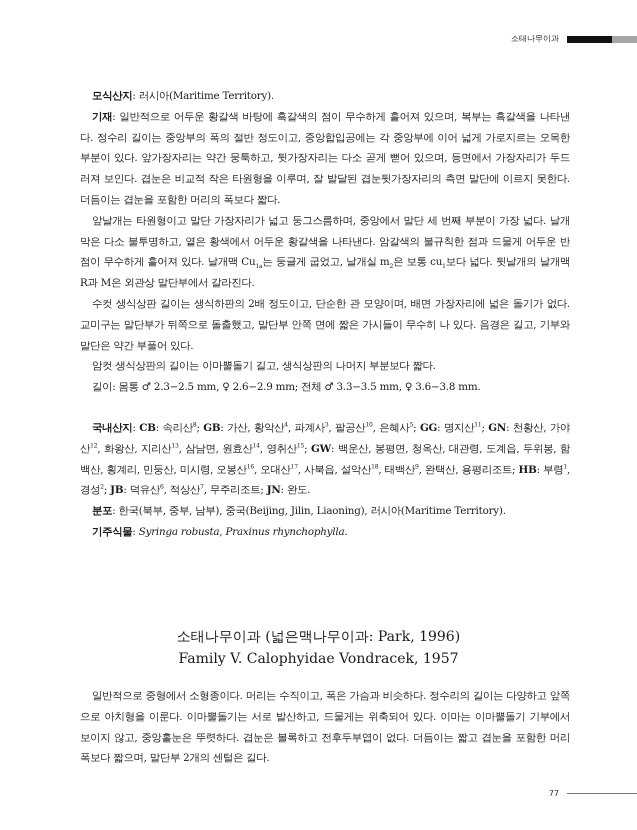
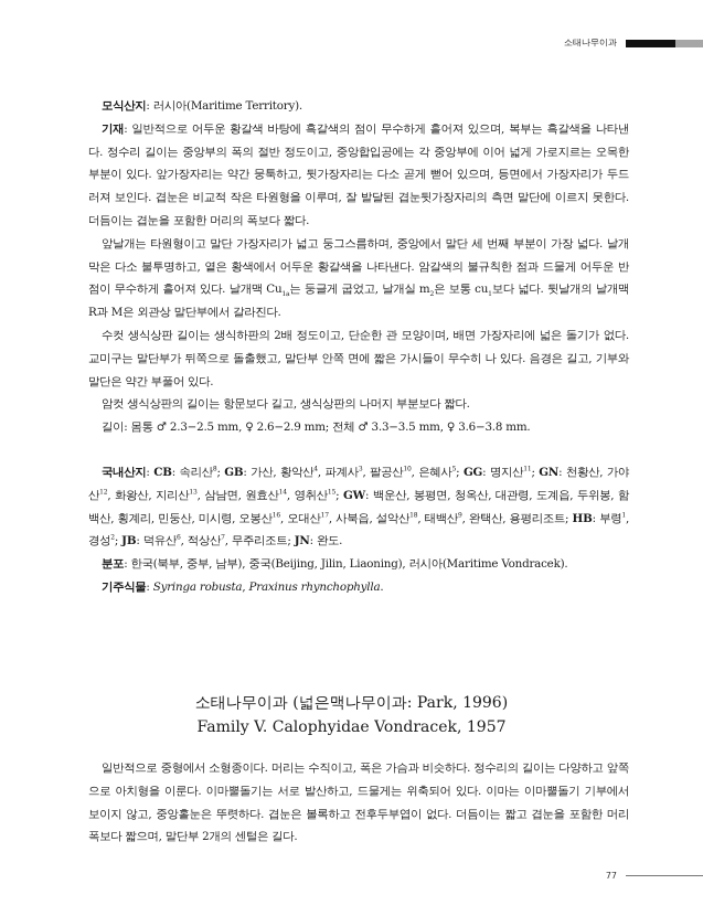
  소태나무이과
  모식산지: 러시아(Maritime Territory).
  기재: 일반적으로 어두운 황갈색 바탕에 흑갈색의 점이 무수하게 흩어져 있으며, 복부는 흑갈색을 나타낸다. 정수리 길이는 중앙부의 폭의 절반 정도이고, 중앙합입공에는 각 중앙부에 이어 넓게 가로지르는 오목한 부분이 있다. 앞가장자리는 약간 뭉툭하고, 뒷가장자리는 다소 곧게 뻗어 있으며, 등면에서 가장자리가 두드러져 보인다. 겹눈은 비교적 작은 타원형을 이루며, 잘 발달된 겹눈뒷가장자리의 측면 말단에 이르지 못한다. 더듬이는 겹눈을 포함한 머리의 폭보다 짧다.
  앞날개는 타원형이고 말단 가장자리가 넓고 둥그스름하며, 중앙에서 말단 세 번째 부분이 가장 넓다. 날개막은 다소 불투명하고, 옅은 황색에서 어두운 황갈색을 나타낸다. 암갈색의 불규칙한 점과 드물게 어두운 반점이 무수하게 흩어져 있다. 날개맥 Cu 는 둥글게 굽었고, 날개실 m 은 보통 cu 보다 넓다. 뒷날개의 날개맥 R과 M은 외관상 말단부에서 갈라진다.
  수컷 생식상판 길이는 생식하판의 2배 정도이고, 단순한 관 모양이며, 배면 가장자리에 넓은 돌기가 없다. 교미구는 말단부가 뒤쪽으로 돌출했고, 말단부 안쪽 면에 짧은 가시들이 무수히 나 있다. 음경은 길고, 기부와 말단은 약간 부풀어 있다.
- 암컷 생식상판의 길이는 이마뿔돌기 길고, 생식상판의 나머지 부분보다 짧다.
+ 암컷 생식상판의 길이는 항문보다 길고, 생식상판의 나머지 부분보다 짧다.
  길이: 몸통 ♂ 2.3−2.5 mm, ♀ 2.6−2.9 mm; 전체 ♂ 3.3−3.5 mm, ♀ 3.6−3.8 mm.
  국내산지: CB: 속리산 ; GB: 가산, 황악산 , 파계사 , 팔공산 , 은혜사 ; GG: 명지산 ; GN: 천황산, 가야산 , 화왕산, 지리산 , 삼남면, 원효산 , 영취산 ; GW: 백운산, 봉평면, 청옥산, 대관령, 도계읍, 두위봉, 함백산, 횡계리, 민둥산, 미시령, 오봉산 , 오대산 , 사북읍, 설악산 , 태백산 , 완택산, 용평리조트; HB: 부령 , 경성 ; JB: 덕유산 , 적상산 , 무주리조트; JN: 완도.
- 분포: 한국(북부, 중부, 남부), 중국(Beijing, Jilin, Liaoning), 러시아(Maritime Territory).
+ 분포: 한국(북부, 중부, 남부), 중국(Beijing, Jilin, Liaoning), 러시아(Maritime Vondracek).
  기주식물: Syringa robusta, Praxinus rhynchophylla.
  소태나무이과 (넓은맥나무이과: Park, 1996)
  Family V. Calophyidae Vondracek, 1957
  일반적으로 중형에서 소형종이다. 머리는 수직이고, 폭은 가슴과 비슷하다. 정수리의 길이는 다양하고 앞쪽으로 아치형을 이룬다. 이마뿔돌기는 서로 발산하고, 드물게는 위축되어 있다. 이마는 이마뿔돌기 기부에서 보이지 않고, 중앙홑눈은 뚜렷하다. 겹눈은 볼록하고 전후두부엽이 없다. 더듬이는 짧고 겹눈을 포함한 머리 폭보다 짧으며, 말단부 2개의 센털은 길다.
  77
